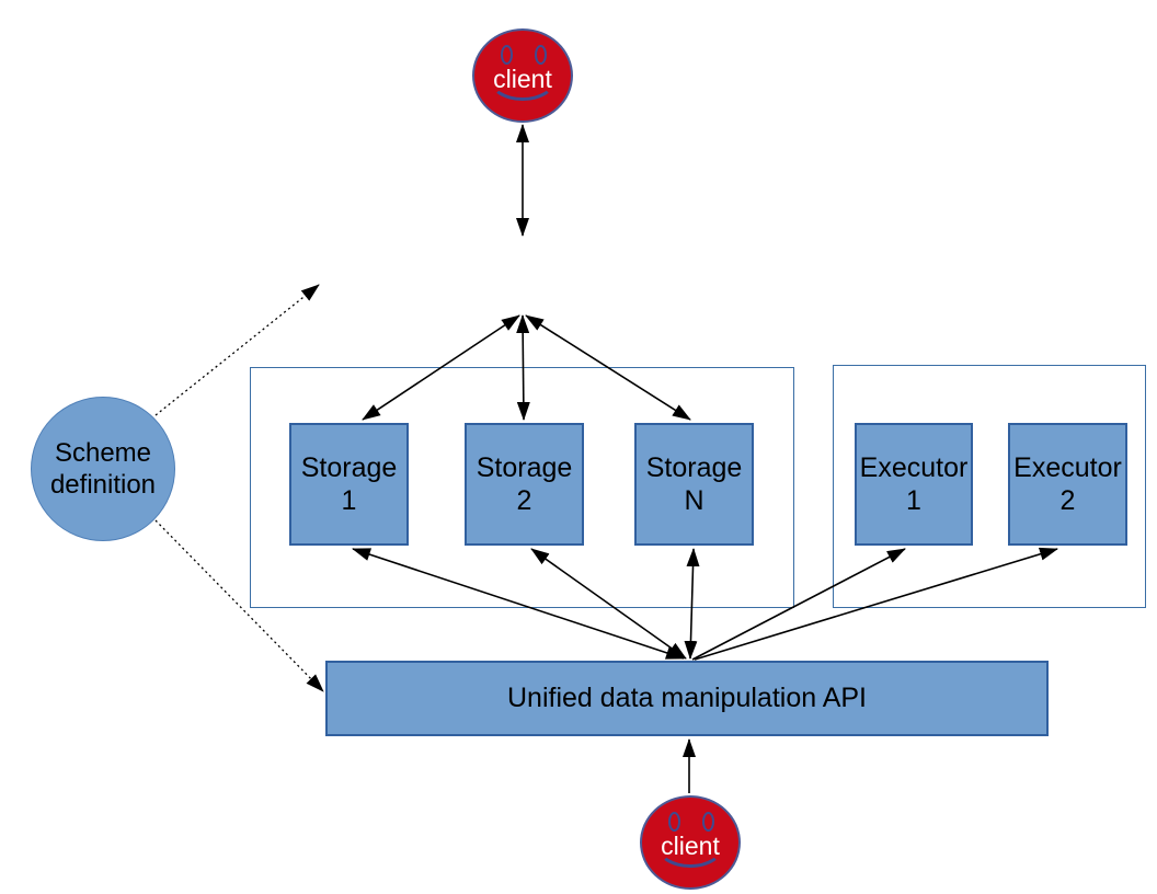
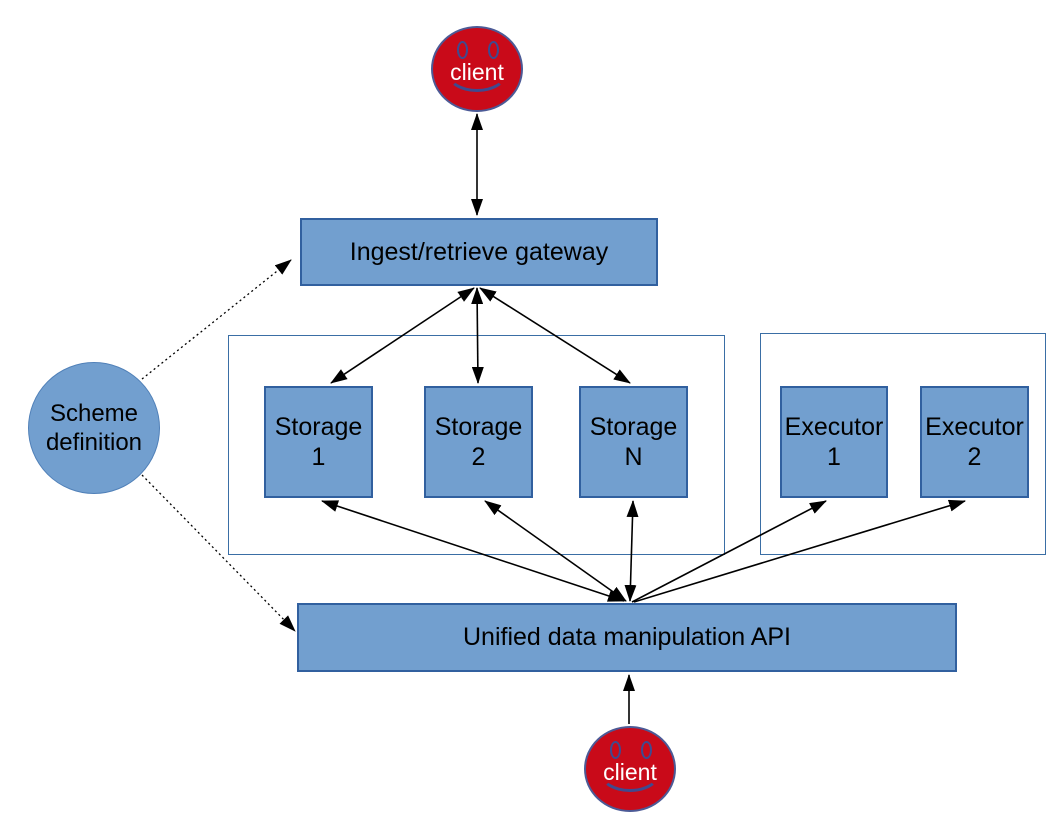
  client
+ Ingest/retrieve gateway
  Scheme
  definition
  Storage
  1
  Storage
  2
  Storage
  N
  Executor
  1
  Executor
  2
  Unified data manipulation API
  client
